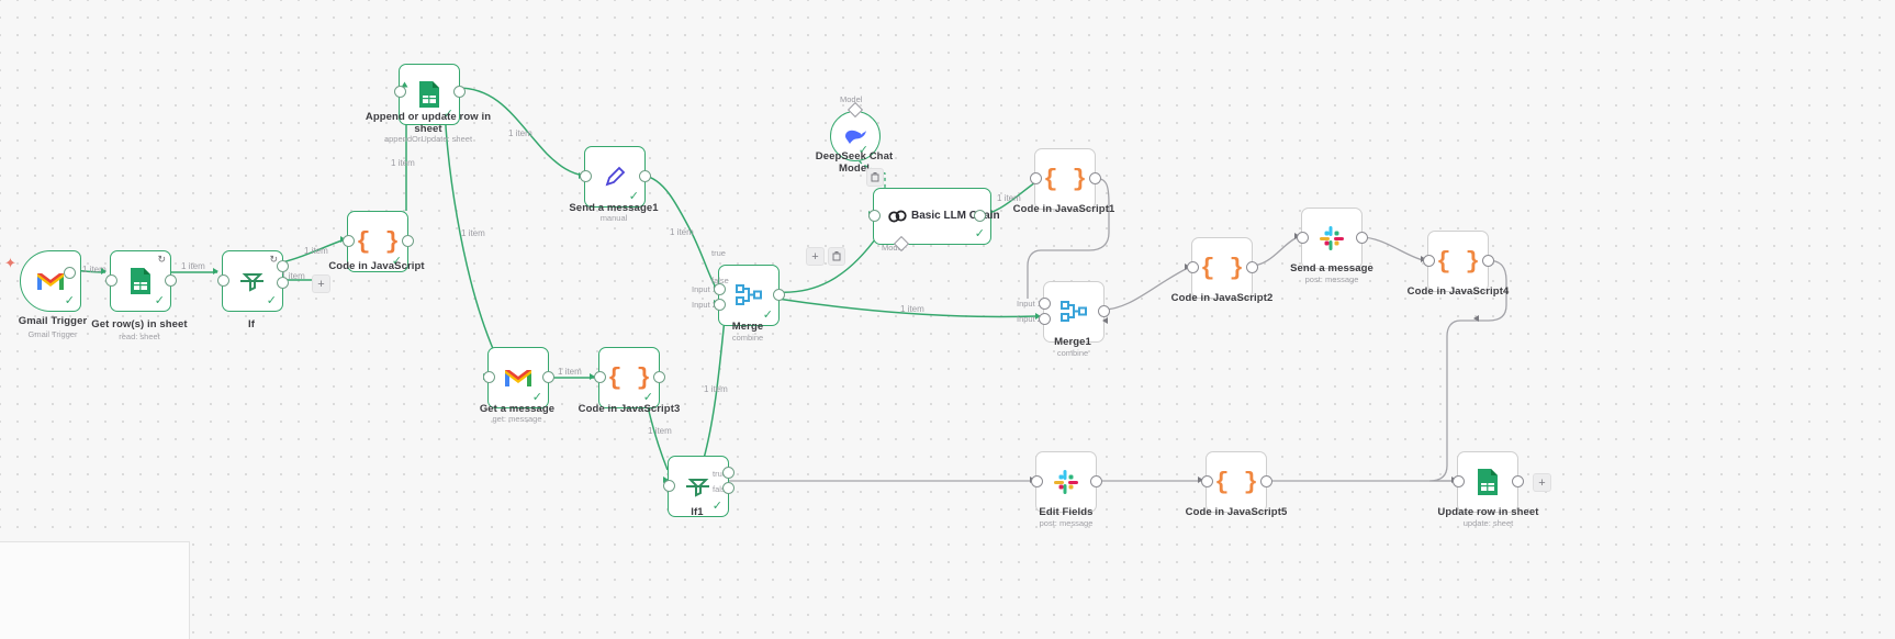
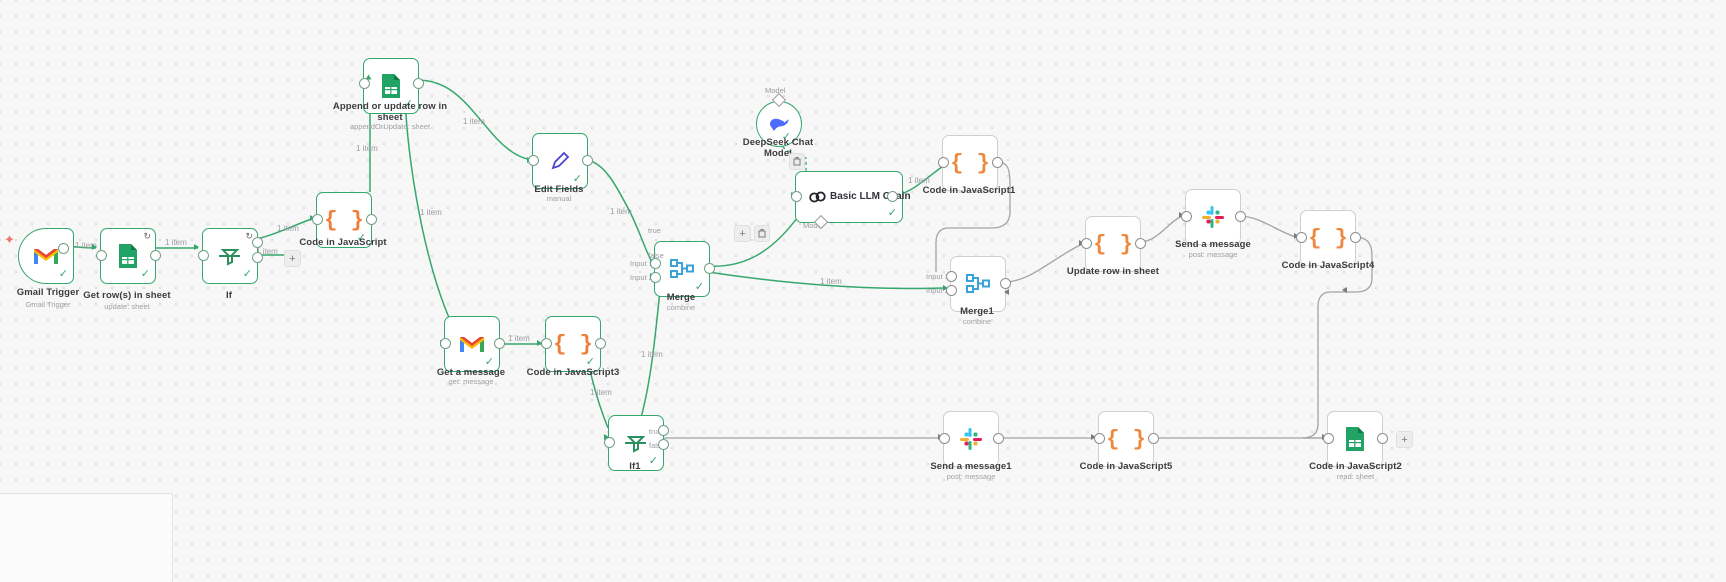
  ✦
  ✓
  Gmail Trigger
  Gmail Trigger
  ✓
  ↻
  Get row(s) in sheet
- read: sheet
+ update: sheet
  ✓
  ↻
  If
  +
  { }
  ✓
  Code in JavaScript
  ✓
  Append or update row in
  sheet
  appendOrUpdate: sheet
  ✓
- Send a message1
+ Edit Fields
  manual
  ✓
  Get a message
  get: message
  { }
  ✓
  Code in JavaScript3
  ✓
  Merge
  combine
  +
  ✓
  If1
  ✓
  DeepSeek Chat
  Mode
  Basic LLMain
  ✓
  { }
  Code in JavaScript1
  Merge1
  combine
  { }
- Code in JavaScript2
+ Update row in sheet
  Send a message
  post: message
  { }
  Code in JavaScript4
- Edit Fields
+ Send a message1
  post: message
  { }
  Code in JavaScript5
- Update row in sheet
+ Code in JavaScript2
- update: sheet
+ read: sheet
  +
  1 item
  1 item
  1 item
  item
  1 item
  1 item
  1 item
  1 item
  1 item
  1 item
  1 item
  1 item
  1 item
  true
  false
  Input
  Input
  tru
  Input
  Input
  Model
